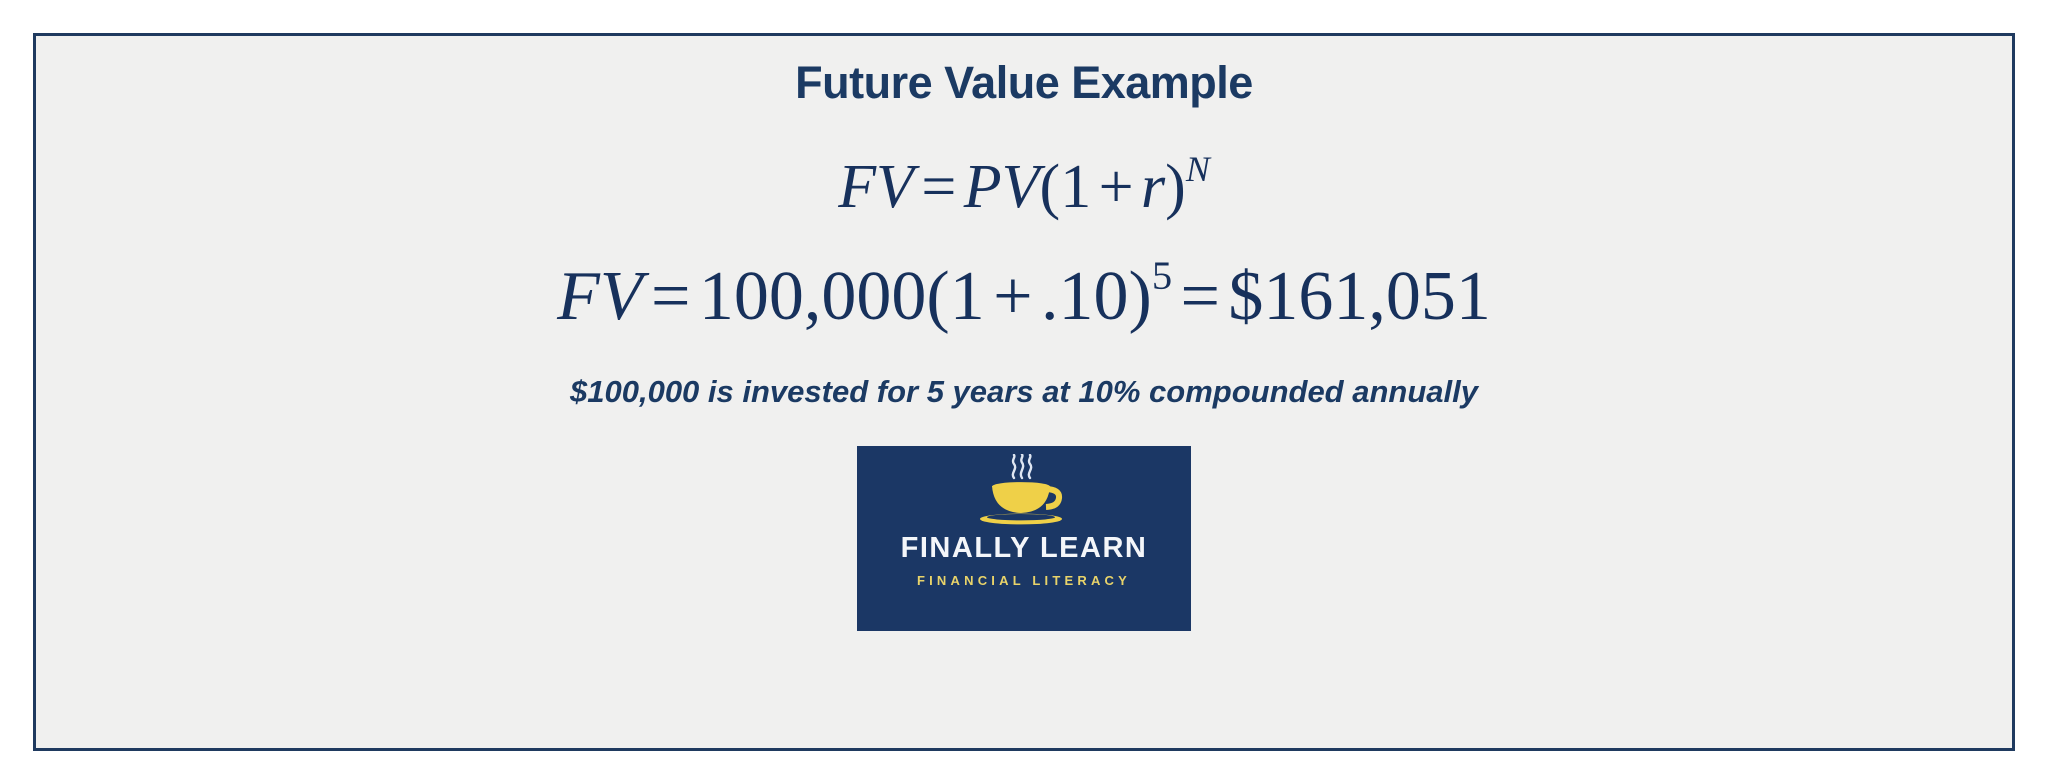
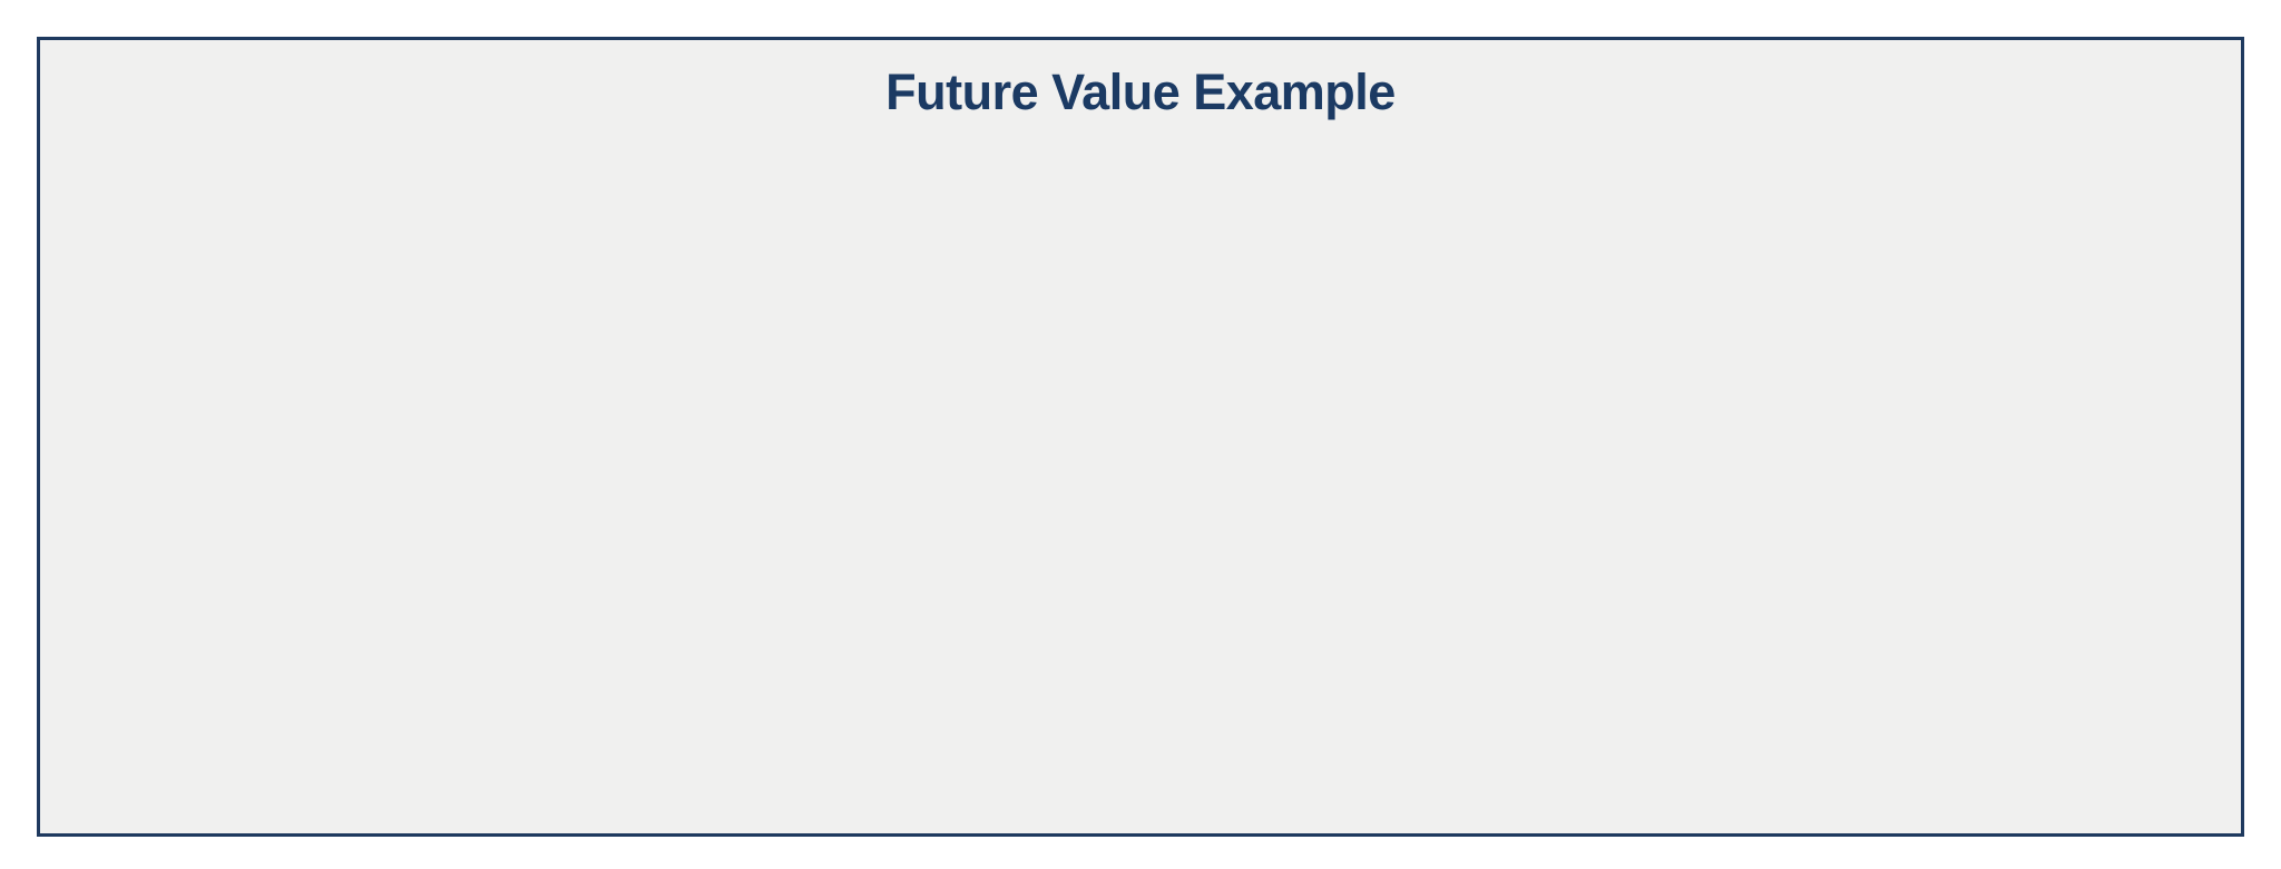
  Future Value Example
- FV=PV(1+r)N
- FV=100,000(1+.10)5 =$161,051
- $100,000 is invested for 5 years at 10% compounded annually
- FINALLY LEARN
- FINANCIAL LITERACY
